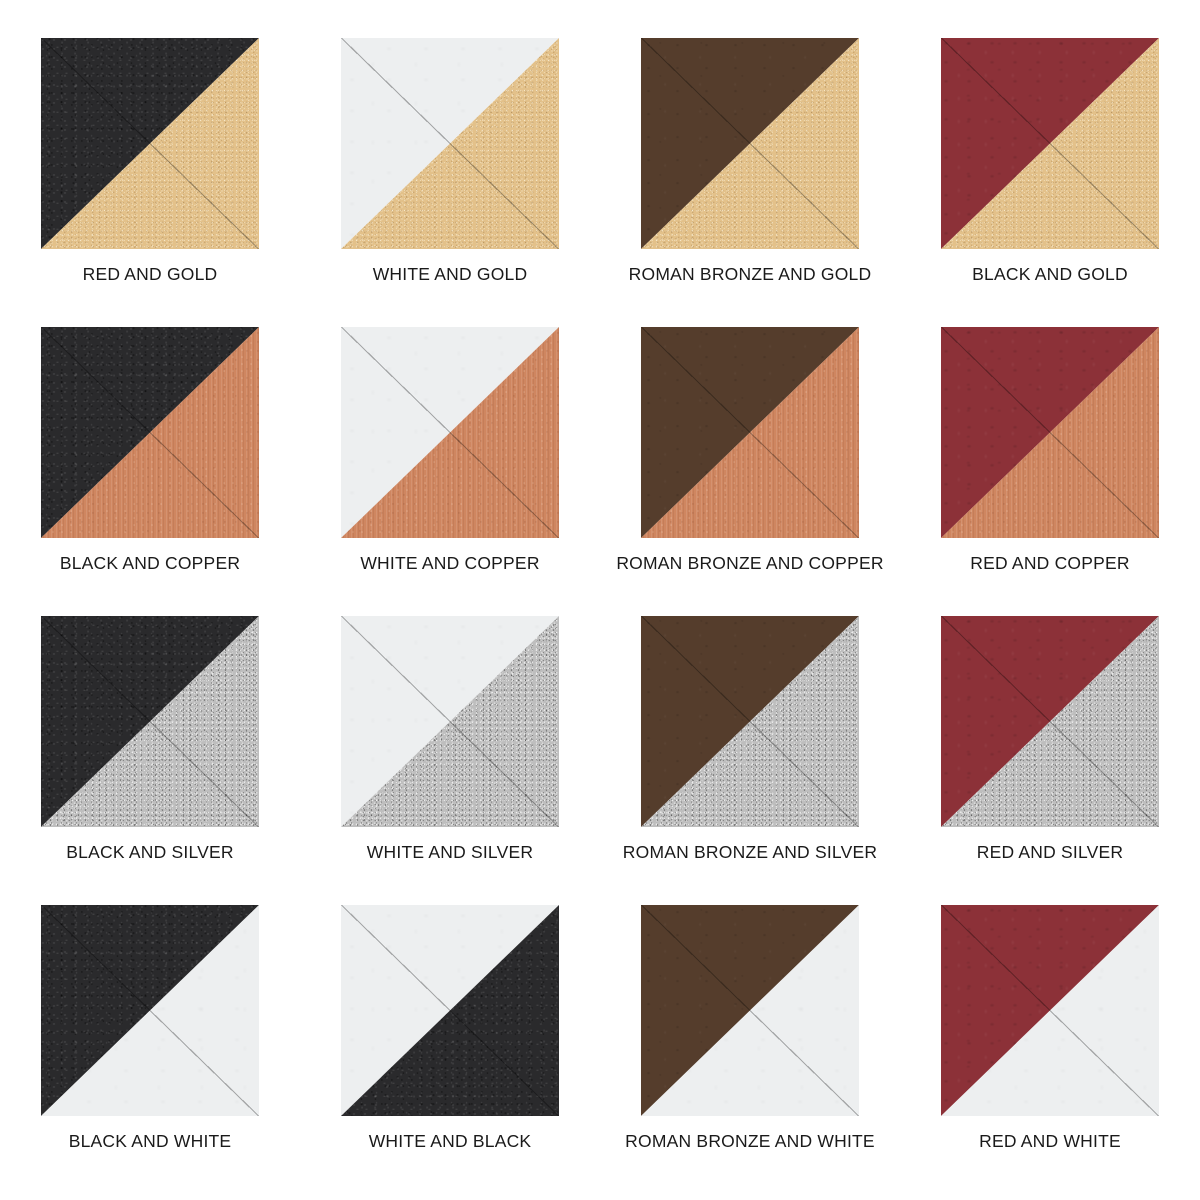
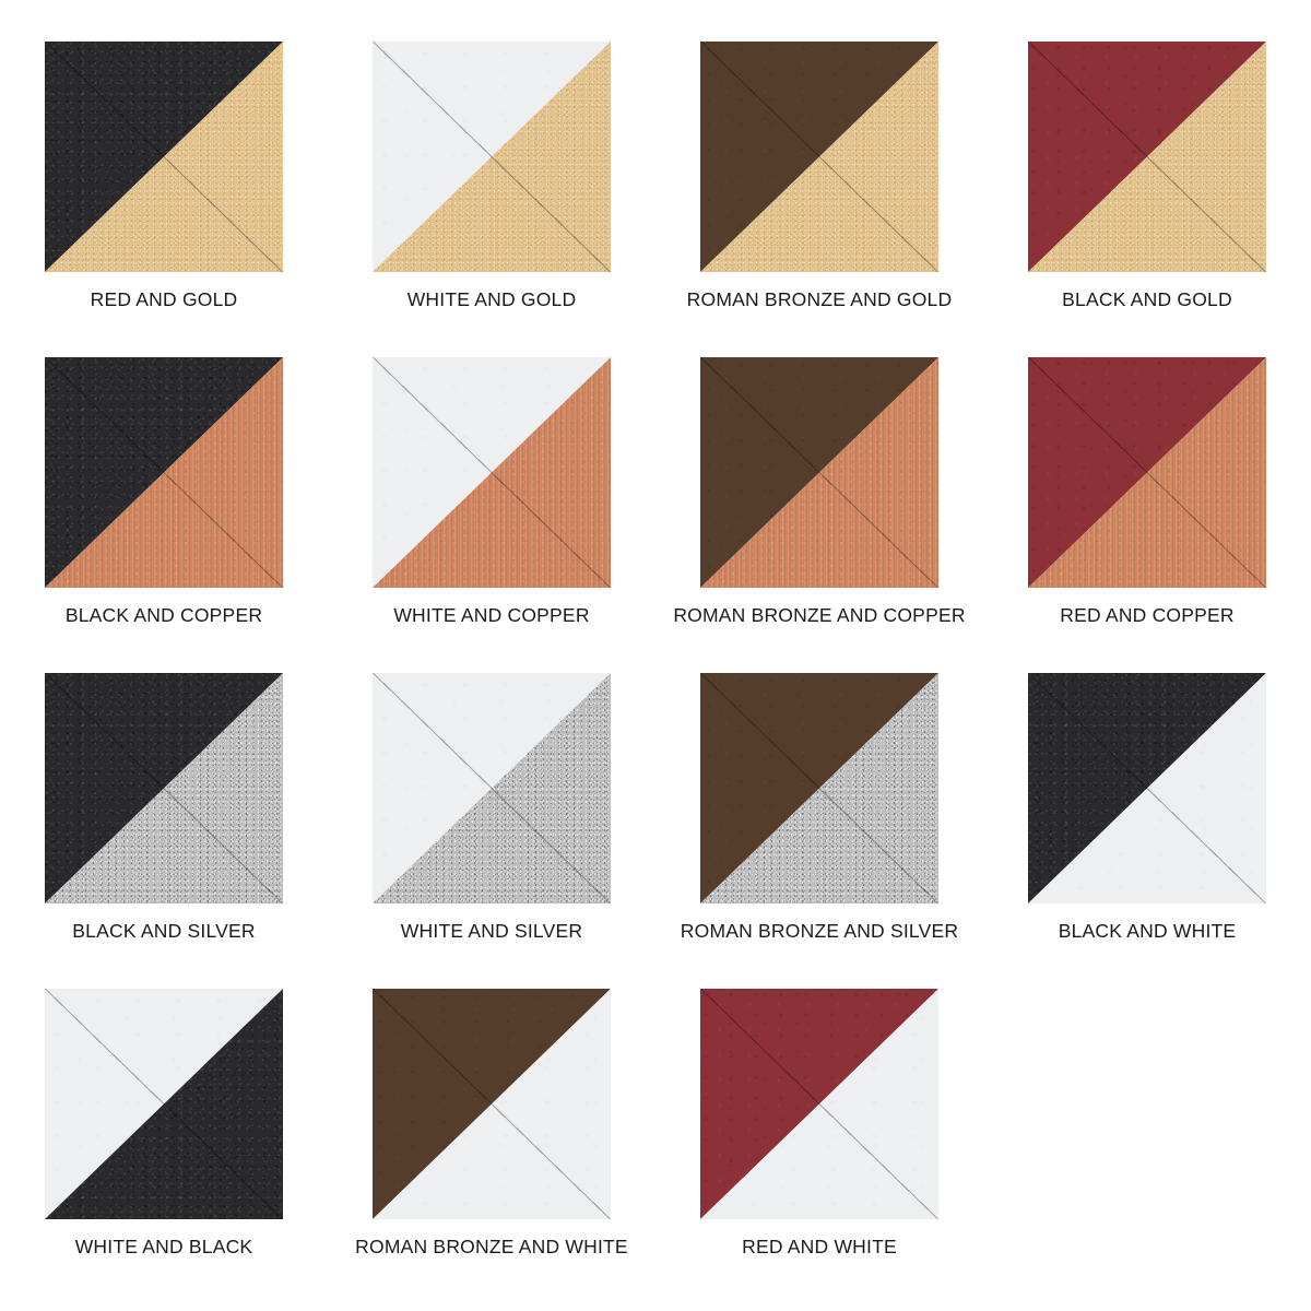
  RED AND GOLD
  WHITE AND GOLD
  ROMAN BRONZE AND GOLD
  BLACK AND GOLD
  BLACK AND COPPER
  WHITE AND COPPER
  ROMAN BRONZE AND COPPER
  RED AND COPPER
  BLACK AND SILVER
  WHITE AND SILVER
  ROMAN BRONZE AND SILVER
- RED AND SILVER
  BLACK AND WHITE
  WHITE AND BLACK
  ROMAN BRONZE AND WHITE
  RED AND WHITE
